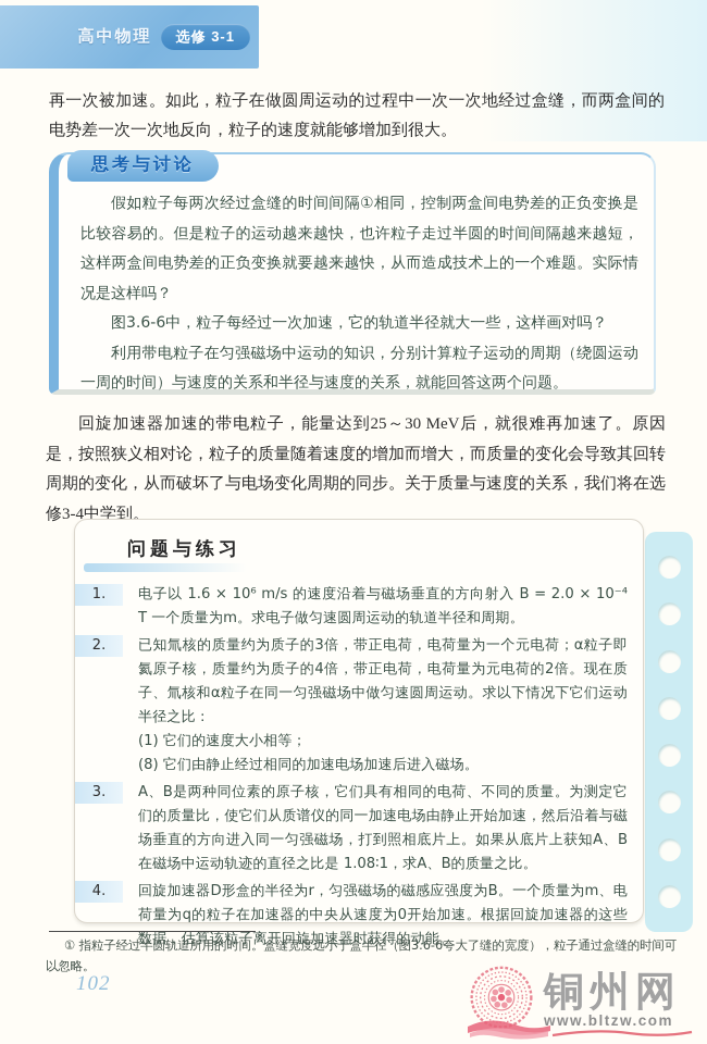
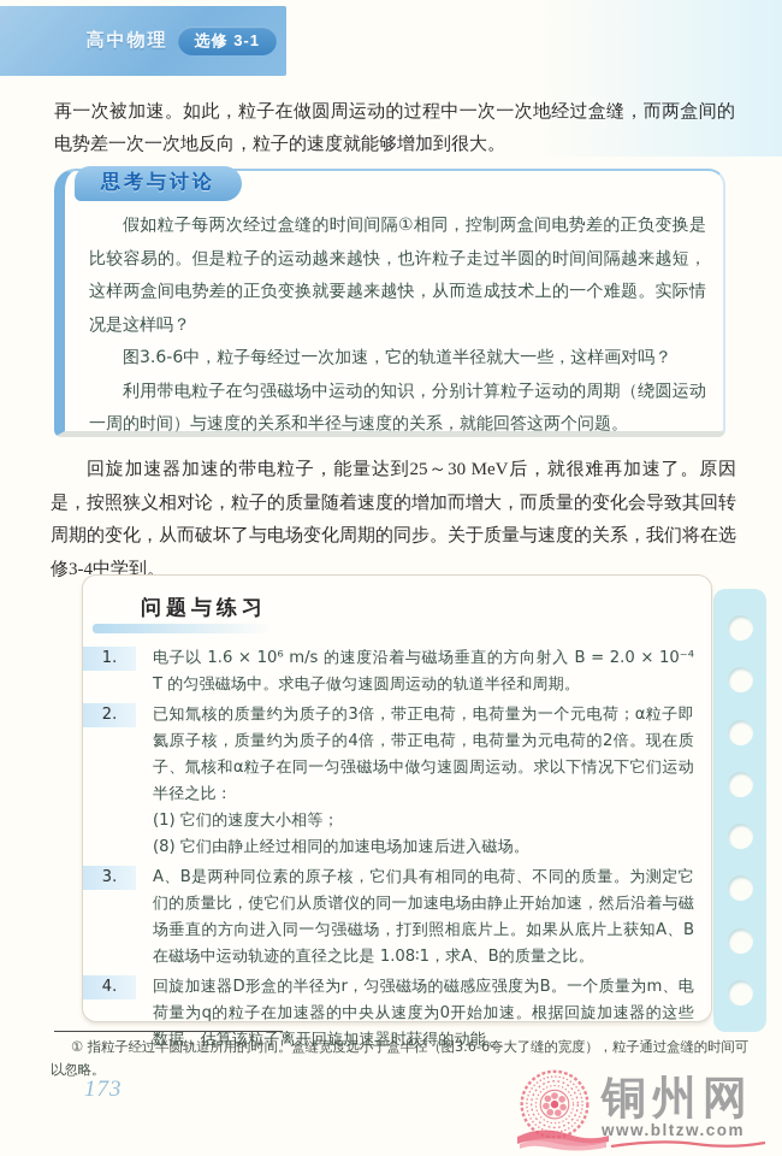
  高中物理
  选修 3-1
  再一次被加速。如此，粒子在做圆周运动的过程中一次一次地经过盒缝，而两盒间的电势差一次一次地反向，粒子的速度就能够增加到很大。
  思考与讨论
  假如粒子每两次经过盒缝的时间间隔①相同，控制两盒间电势差的正负变换是比较容易的。但是粒子的运动越来越快，也许粒子走过半圆的时间间隔越来越短，这样两盒间电势差的正负变换就要越来越快，从而造成技术上的一个难题。实际情况是这样吗？
  图3.6-6中，粒子每经过一次加速，它的轨道半径就大一些，这样画对吗？
  利用带电粒子在匀强磁场中运动的知识，分别计算粒子运动的周期（绕圆运动一周的时间）与速度的关系和半径与速度的关系，就能回答这两个问题。
  回旋加速器加速的带电粒子，能量达到25～30 MeV后，就很难再加速了。原因是，按照狭义相对论，粒子的质量随着速度的增加而增大，而质量的变化会导致其回转周期的变化，从而破坏了与电场变化周期的同步。关于质量与速度的关系，我们将在选修3-4中学到。
  问题与练习
  1.
- 电子以 1.6 × 10⁶ m/s 的速度沿着与磁场垂直的方向射入 B = 2.0 × 10⁻⁴ T 一个质量为m。求电子做匀速圆周运动的轨道半径和周期。
+ 电子以 1.6 × 10⁶ m/s 的速度沿着与磁场垂直的方向射入 B = 2.0 × 10⁻⁴ T 的匀强磁场中。求电子做匀速圆周运动的轨道半径和周期。
  2.
  已知氚核的质量约为质子的3倍，带正电荷，电荷量为一个元电荷；α粒子即氦原子核，质量约为质子的4倍，带正电荷，电荷量为元电荷的2倍。现在质子、氚核和α粒子在同一匀强磁场中做匀速圆周运动。求以下情况下它们运动半径之比：
  (1) 它们的速度大小相等；
  (8) 它们由静止经过相同的加速电场加速后进入磁场。
  3.
  A、B是两种同位素的原子核，它们具有相同的电荷、不同的质量。为测定它们的质量比，使它们从质谱仪的同一加速电场由静止开始加速，然后沿着与磁场垂直的方向进入同一匀强磁场，打到照相底片上。如果从底片上获知A、B在磁场中运动轨迹的直径之比是 1.08∶1，求A、B的质量之比。
  4.
  回旋加速器D形盒的半径为r，匀强磁场的磁感应强度为B。一个质量为m、电荷量为q的粒子在加速器的中央从速度为0开始加速。根据回旋加速器的这些数据，估算该粒子离开回旋加速器时获得的动能。
  ① 指粒子经过半圆轨道所用的时间。盒缝宽度远小于盒半径（图3.6-6夸大了缝的宽度），粒子通过盒缝的时间可以忽略。
- 102
+ 173
  铜州网
  www.bltzw.com
